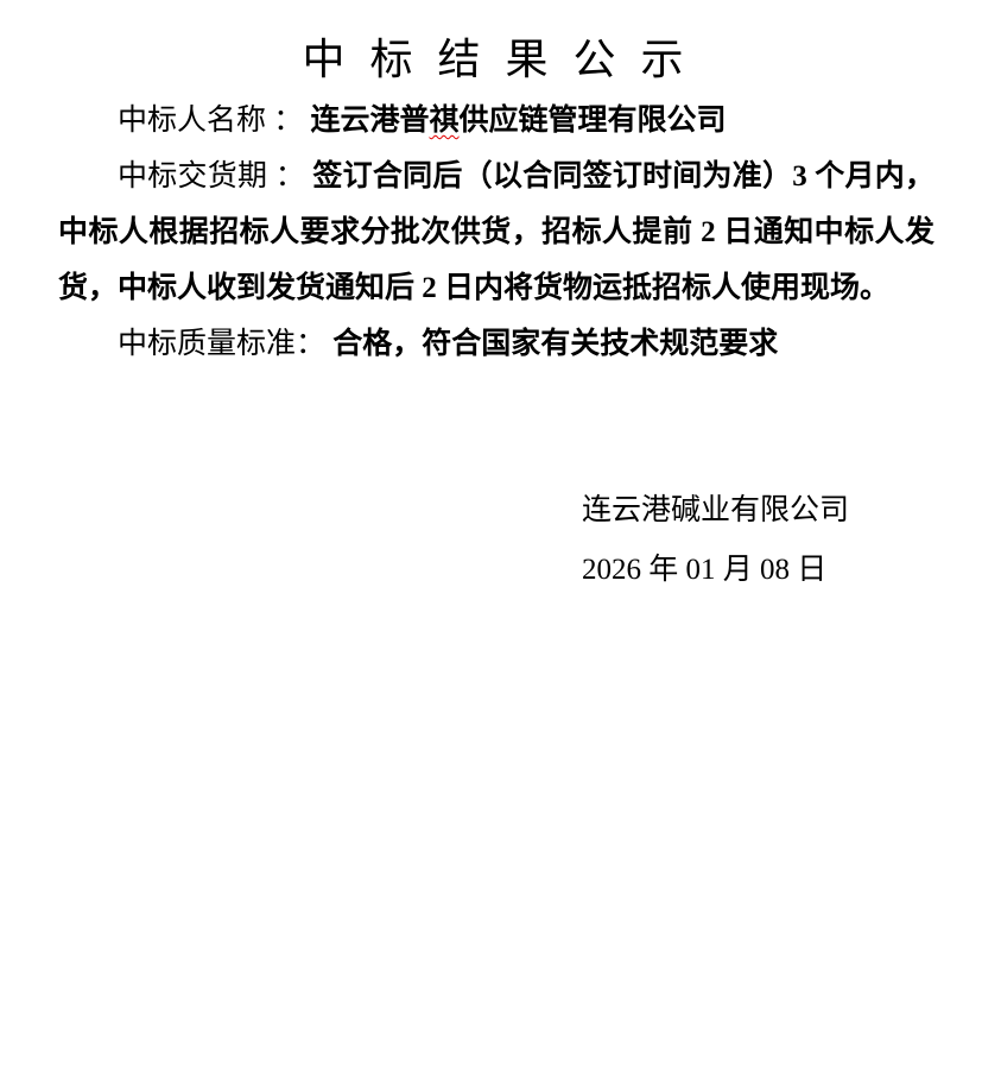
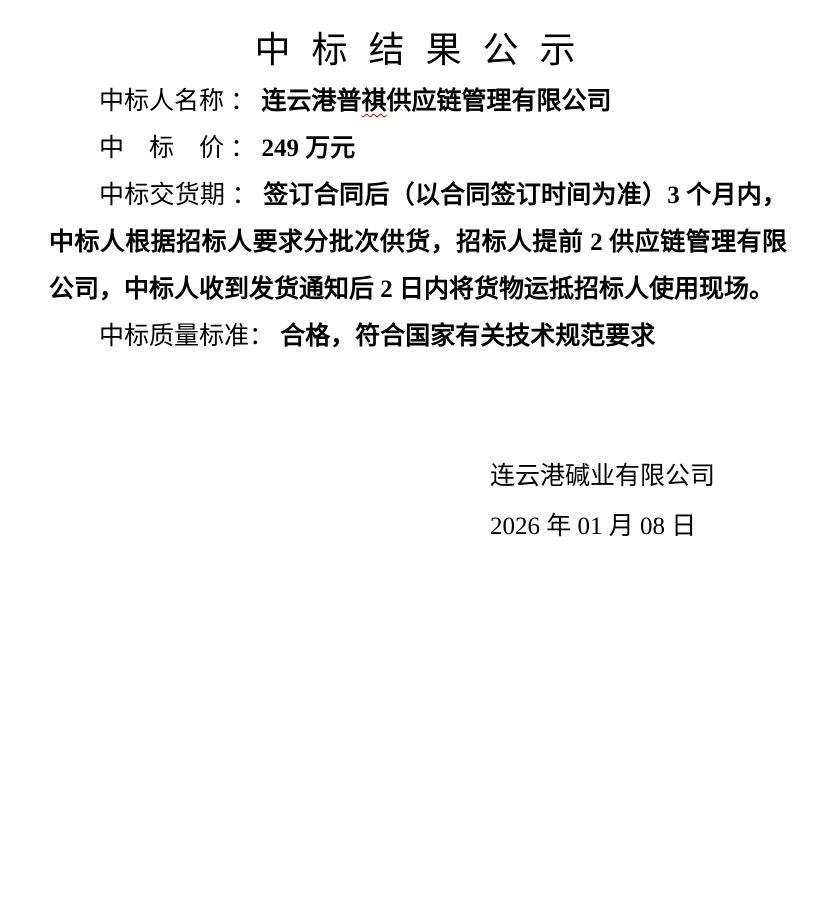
  中 标 结 果 公 示
  中标人名称 ： 连云港普祺供应链管理有限公司
+ 中 标 价 ： 249 万元
- 中标交货期 ： 签订合同后（以合同签订时间为准）3 个月内，中标人根据招标人要求分批次供货，招标人提前 2 日通知中标人发货，中标人收到发货通知后 2 日内将货物运抵招标人使用现场。
+ 中标交货期 ： 签订合同后（以合同签订时间为准）3 个月内，中标人根据招标人要求分批次供货，招标人提前 2 供应链管理有限公司，中标人收到发货通知后 2 日内将货物运抵招标人使用现场。
  中标质量标准： 合格，符合国家有关技术规范要求
  连云港碱业有限公司
  2026 年 01 月 08 日
